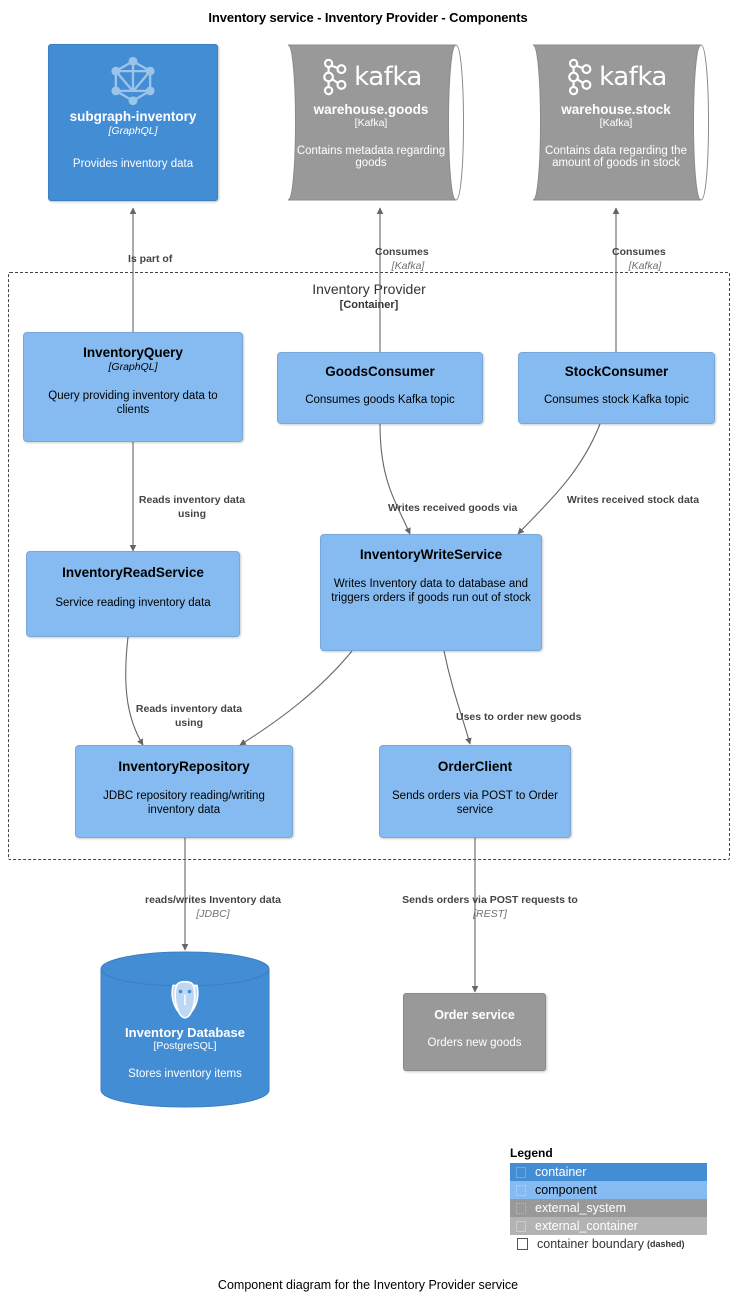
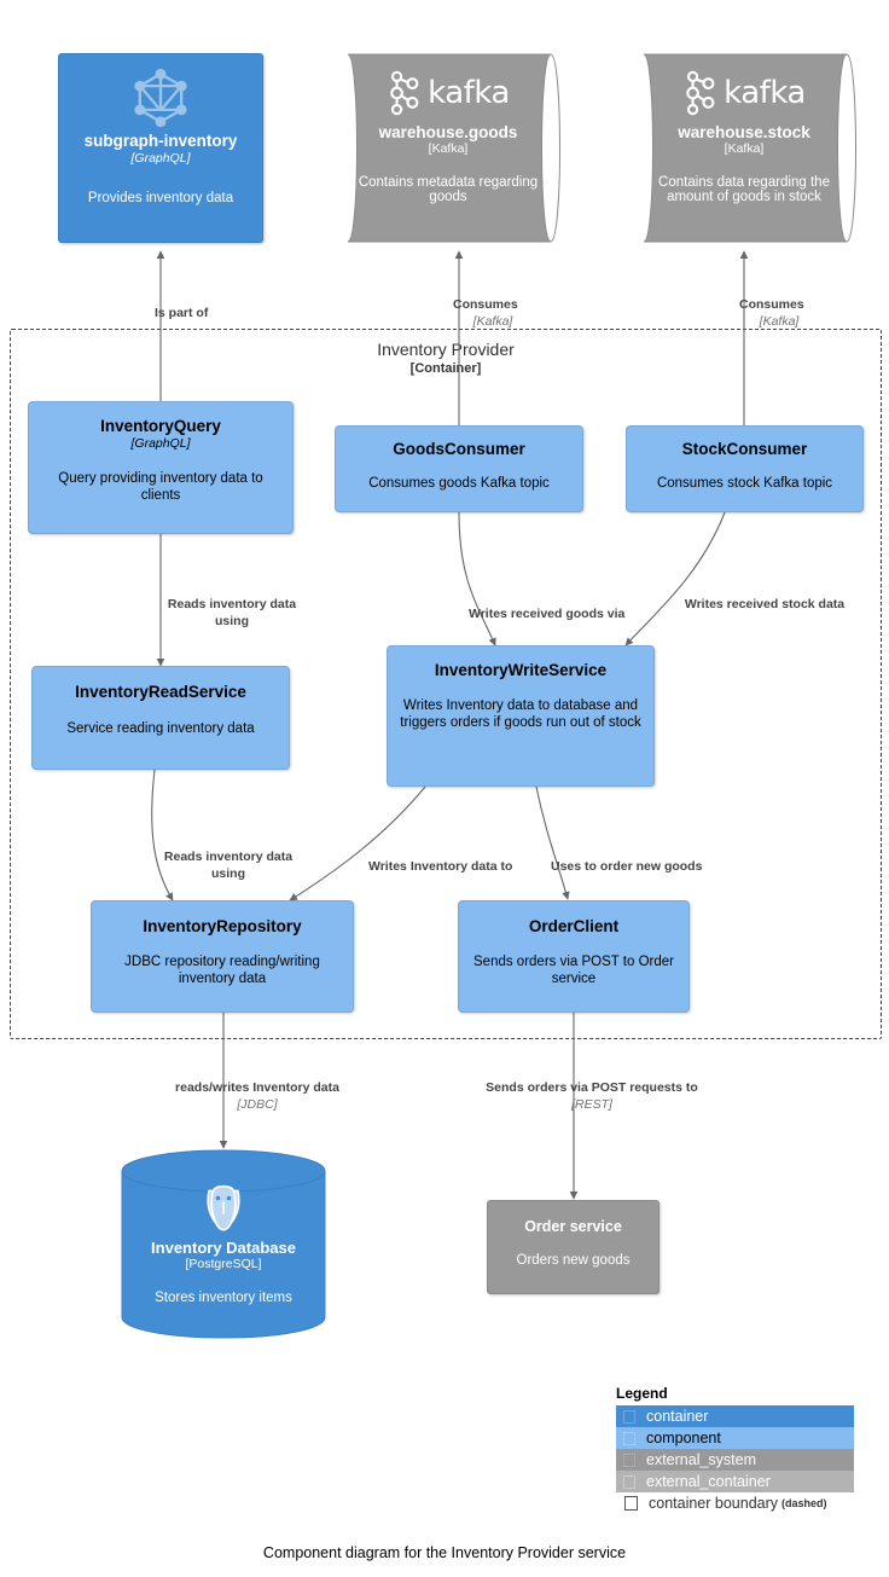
- Inventory service - Inventory Provider - Components
  Inventory Provider
  [Container]
  subgraph-inventory
  [GraphQL]
  Provides inventory data
  kafka
  warehouse.goods
  [Kafka]
  Contains metadata regarding goods
  kafka
  warehouse.stock
  [Kafka]
  Contains data regarding the amount of goods in stock
  Is part of
  Consumes
  [Kafka]
  Consumes
  [Kafka]
  InventoryQuery
  [GraphQL]
  Query providing inventory data to clients
  GoodsConsumer
  Consumes goods Kafka topic
  StockConsumer
  Consumes stock Kafka topic
  Reads inventory data using
  Writes received goods via
  Writes received stock data
  InventoryReadService
  Service reading inventory data
  InventoryWriteService
  Writes Inventory data to database and triggers orders if goods run out of stock
  Reads inventory data using
+ Writes Inventory data to
  Uses to order new goods
  InventoryRepository
  JDBC repository reading/writing inventory data
  OrderClient
  Sends orders via POST to Order service
  reads/writes Inventory data
  [JDBC]
  Sends orders via POST requests to
  [REST]
  Inventory Database
  [PostgreSQL]
  Stores inventory items
  Order service
  Orders new goods
  Legend
  container
  component
  external_system
  external_container
  container boundary
  (dashed)
  Component diagram for the Inventory Provider service
